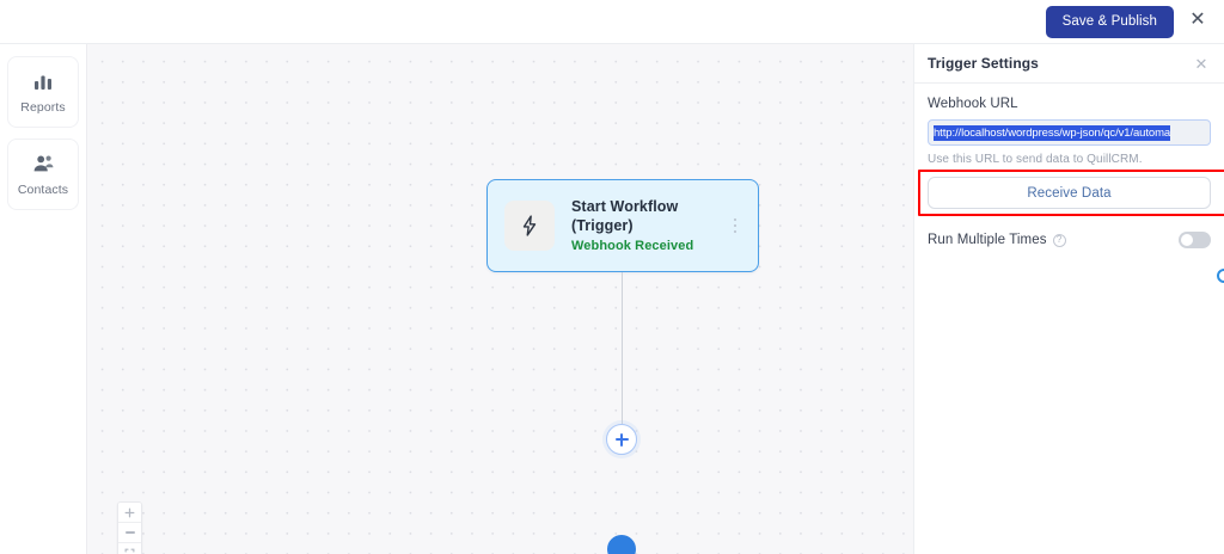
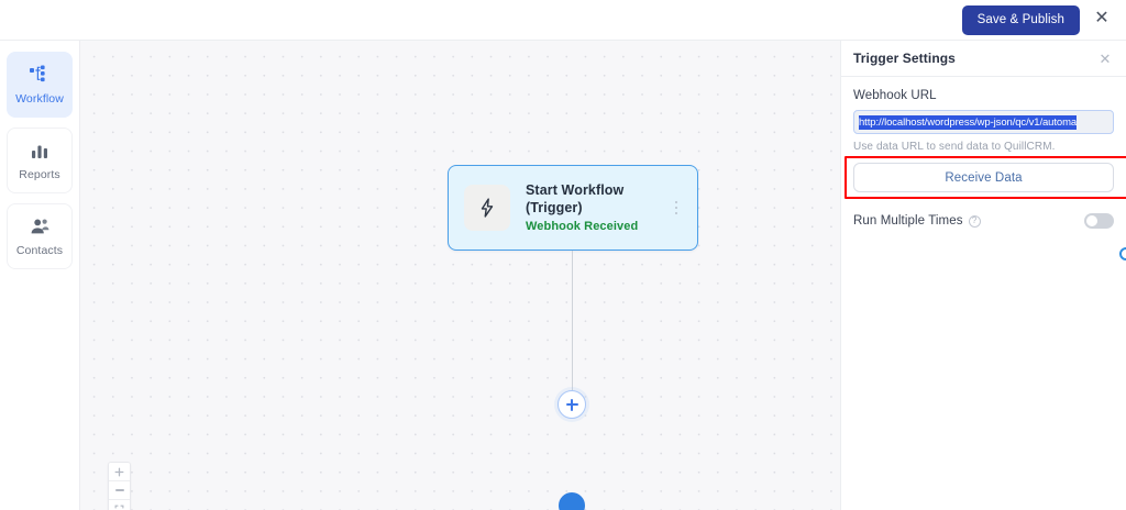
  Save & Publish
  ✕
+ Workflow
  Reports
  Contacts
  Start Workflow
  (Trigger)
  Webhook Received
  Trigger Settings
  ✕
  Webhook URL
  http://localhost/wordpress/wp-json/qc/v1/automa
- Use this URL to send data to QuillCRM.
+ Use data URL to send data to QuillCRM.
  Receive Data
  Run Multiple Times
  ?
